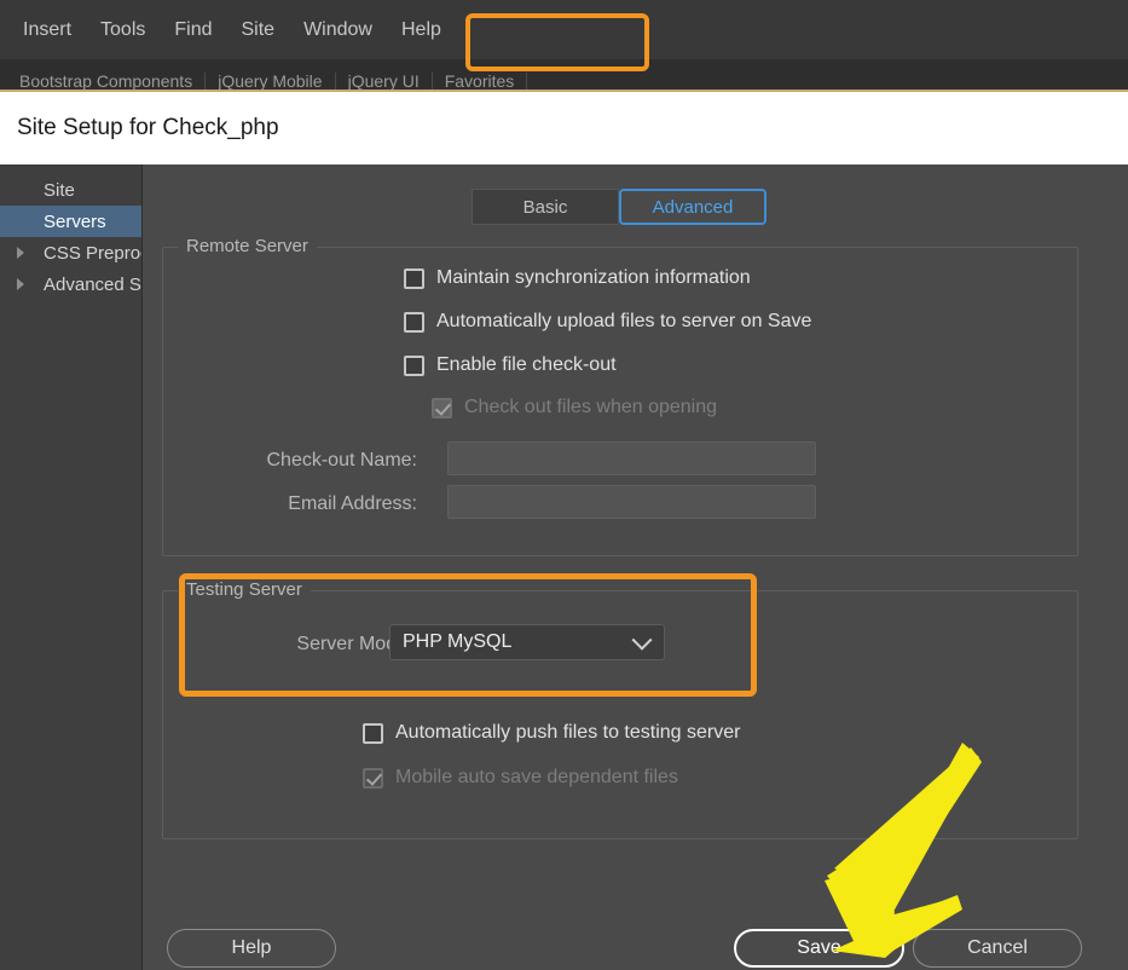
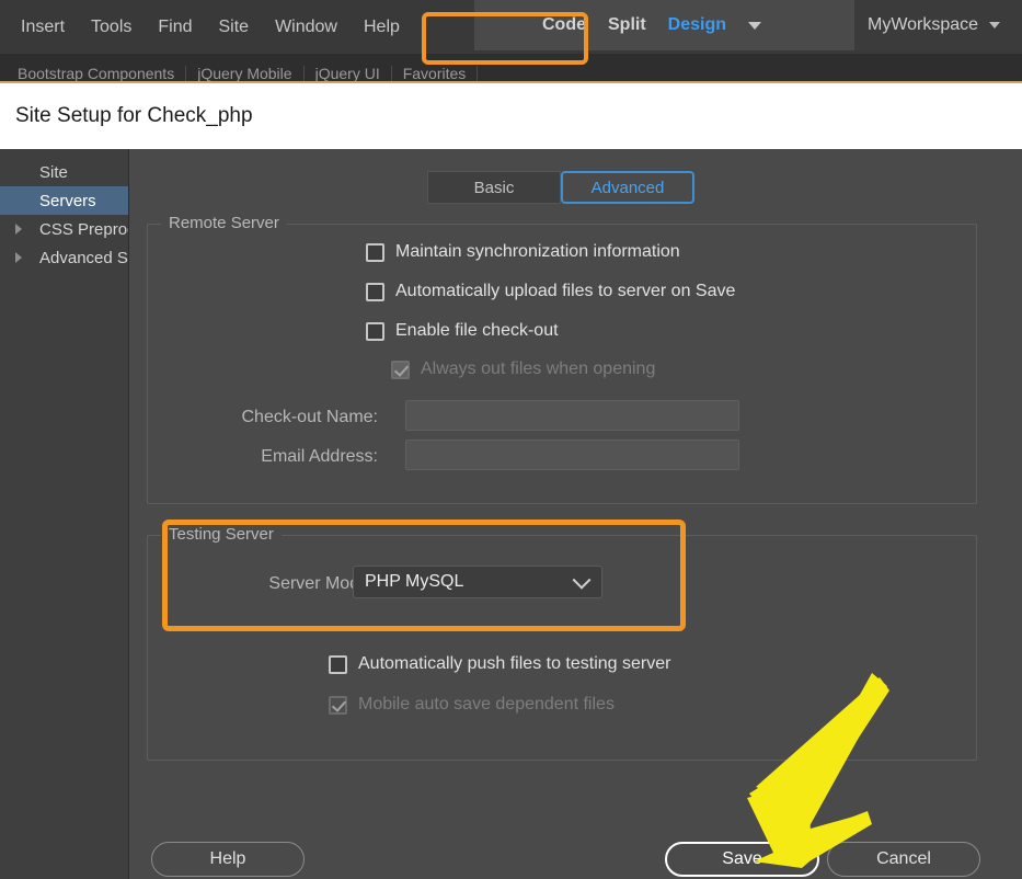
  Insert
  Tools
  Find
  Site
  Window
  Help
+ Code
+ Split
+ Design
+ MyWorkspace
  Bootstrap Components
  jQuery Mobile
  jQuery UI
  Favorites
  Site Setup for Check_php
  Site
  Servers
  Basic
  Advanced
  Remote Server
  Maintain synchronization information
  Automatically upload files to server on Save
  Enable file check-out
- Check out files when opening
+ Always out files when opening
  Check-out Name:
  Email Address:
  Testing Server
  PHP MySQL
  Automatically push files to testing server
  Mobile auto save dependent files
  Help
  Save
  Cancel
